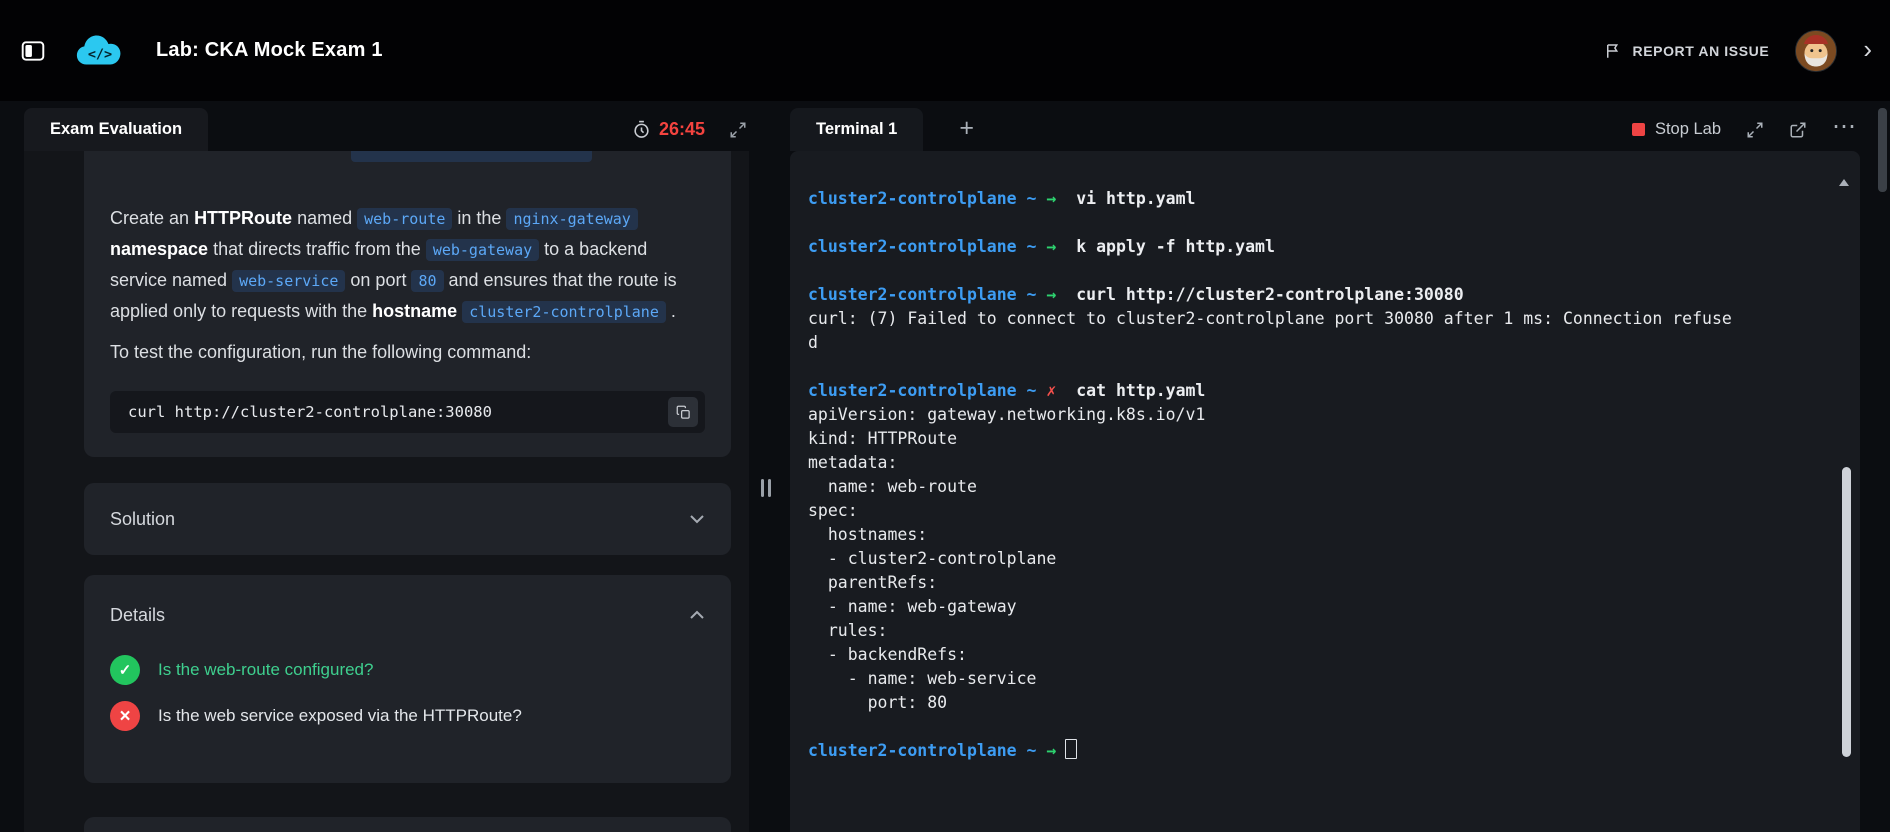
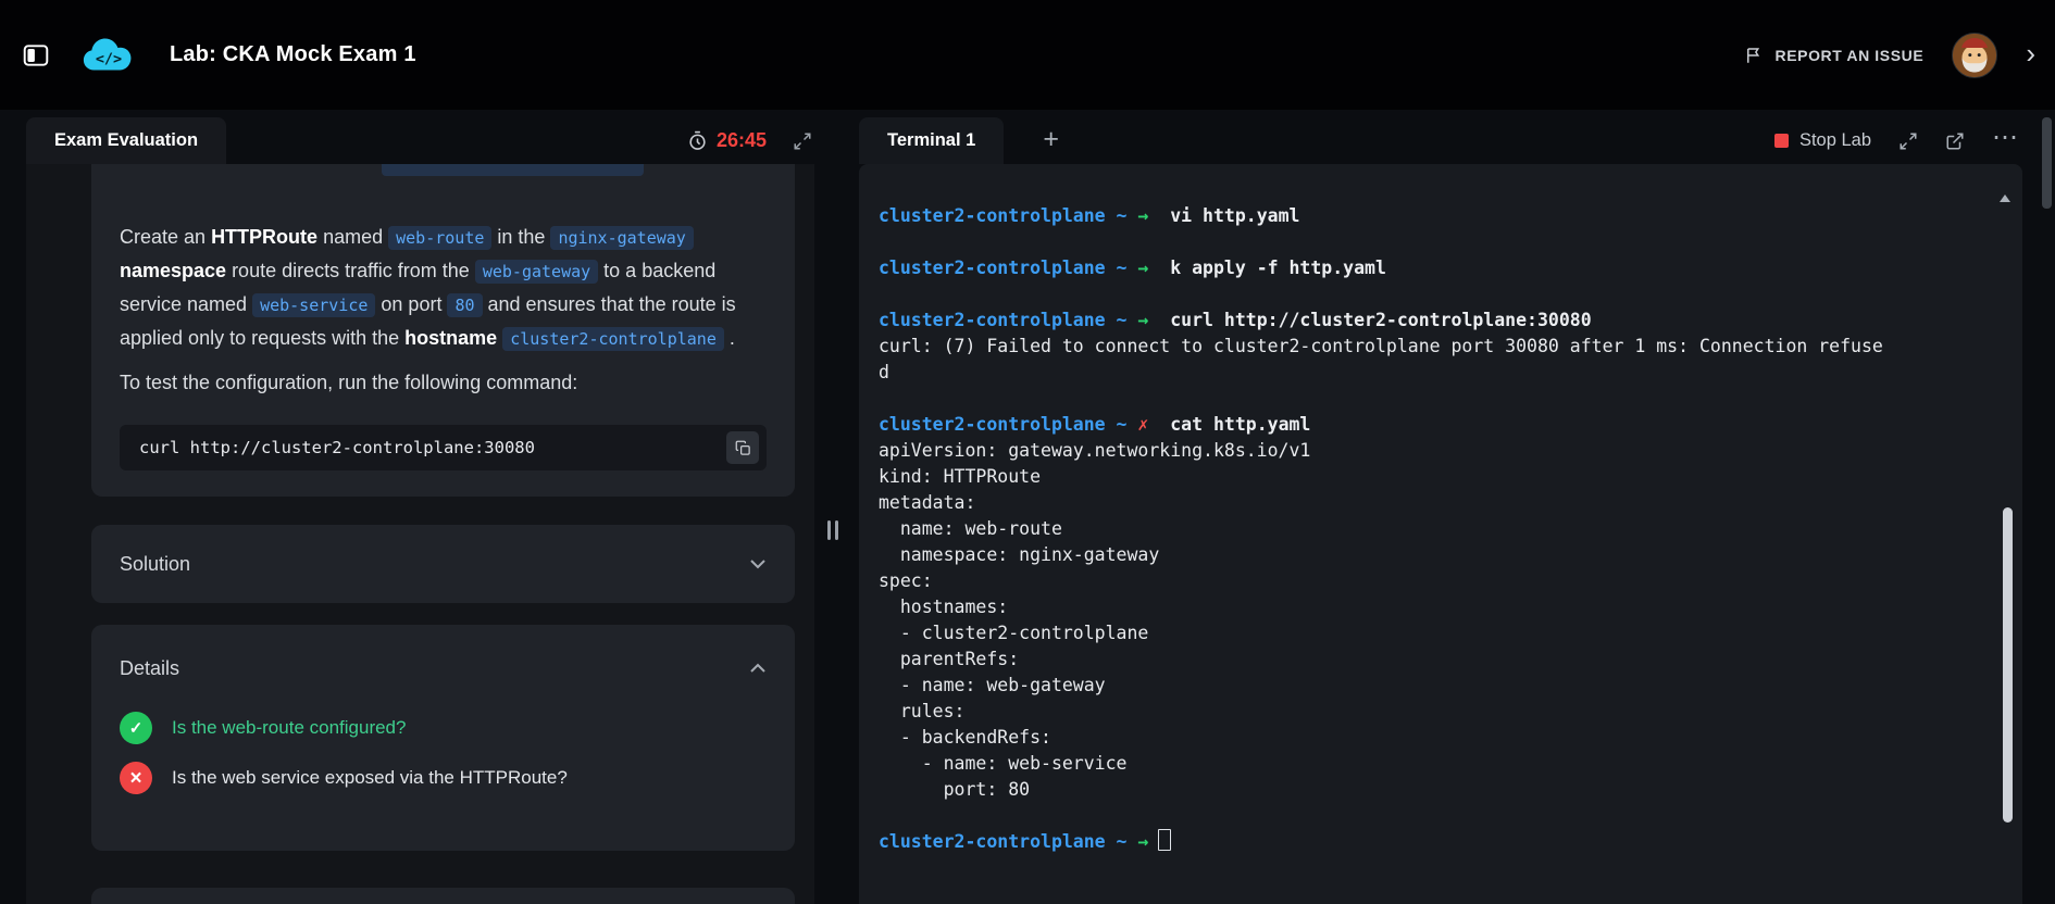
  </>
  Lab: CKA Mock Exam 1
  REPORT AN ISSUE
  ›
  Exam Evaluation
  26:45
- Create an HTTPRoute named web-route in the nginx-gateway namespace that directs traffic from the web-gateway to a backend service named web-service on port 80 and ensures that the route is applied only to requests with the hostname cluster2-controlplane .
+ Create an HTTPRoute named web-route in the nginx-gateway namespace route directs traffic from the web-gateway to a backend service named web-service on port 80 and ensures that the route is applied only to requests with the hostname cluster2-controlplane .
  To test the configuration, run the following command:
  curl http://cluster2-controlplane:30080
  Solution
  Details
  ✓
  Is the web-route configured?
  ×
  Is the web service exposed via the HTTPRoute?
  Terminal 1
  +
  Stop Lab
  ⋯
  cluster2-controlplane ~ → vi http.yaml
  cluster2-controlplane ~ → k apply -f http.yaml
  cluster2-controlplane ~ → curl http://cluster2-controlplane:30080
  curl: (7) Failed to connect to cluster2-controlplane port 30080 after 1 ms: Connection refuse
  d
  cluster2-controlplane ~ ✗ cat http.yaml
  apiVersion: gateway.networking.k8s.io/v1
  kind: HTTPRoute
  metadata:
  name: web-route
+ namespace: nginx-gateway
  spec:
  hostnames:
  - cluster2-controlplane
  parentRefs:
  - name: web-gateway
  rules:
  - backendRefs:
  - name: web-service
  port: 80
  cluster2-controlplane ~ →
